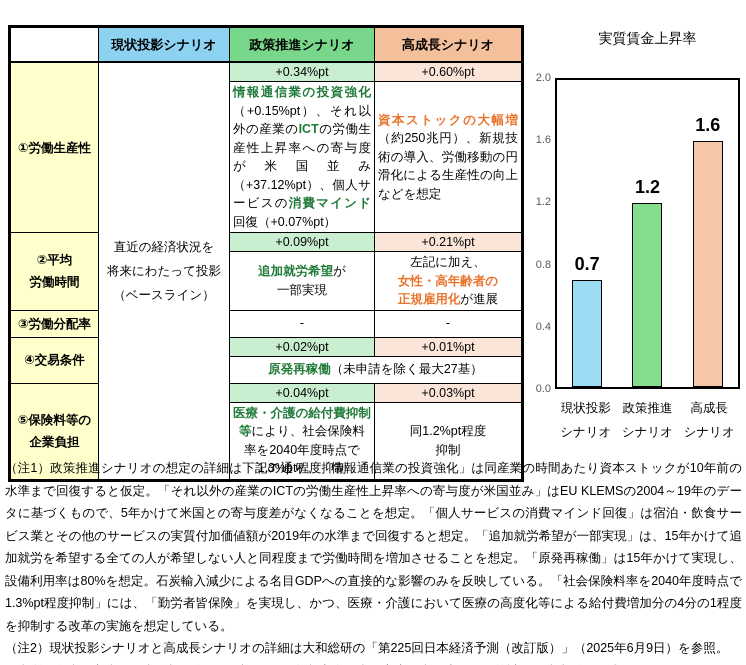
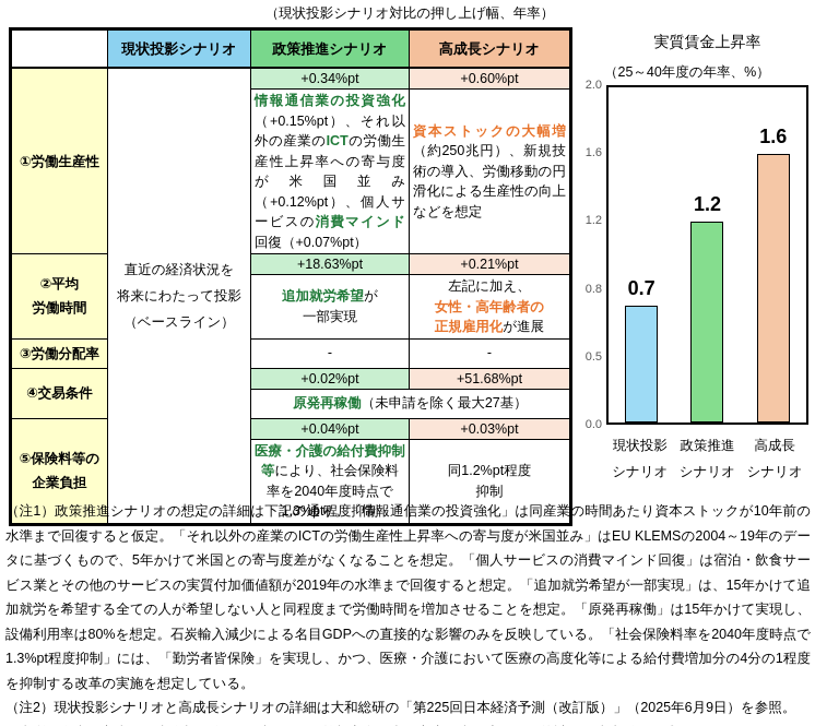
+ （現状投影シナリオ対比の押し上げ幅、年率）
  	現状投影シナリオ	政策推進シナリオ	高成長シナリオ
  ①労働生産性	直近の経済状況を 将来にわたって投影 （ベースライン）	+0.34%pt	+0.60%pt
- 情報通信業の投資強化（+0.15%pt）、それ以外の産業のICTの労働生産性上昇率への寄与度が米国並み（+37.12%pt）、個人サービスの消費マインド回復（+0.07%pt）	資本ストックの大幅増（約250兆円）、新規技術の導入、労働移動の円滑化による生産性の向上などを想定
+ 情報通信業の投資強化（+0.15%pt）、それ以外の産業のICTの労働生産性上昇率への寄与度が米国並み（+0.12%pt）、個人サービスの消費マインド回復（+0.07%pt）	資本ストックの大幅増（約250兆円）、新規技術の導入、労働移動の円滑化による生産性の向上などを想定
- ②平均 労働時間	+0.09%pt	+0.21%pt
+ ②平均 労働時間	+18.63%pt	+0.21%pt
  追加就労希望が 一部実現	左記に加え、 女性・高年齢者の 正規雇用化が進展
  ③労働分配率	-	-
- ④交易条件	+0.02%pt	+0.01%pt
+ ④交易条件	+0.02%pt	+51.68%pt
  原発再稼働（未申請を除く最大27基）
  ⑤保険料等の 企業負担	+0.04%pt	+0.03%pt
  医療・介護の給付費抑制等により、社会保険料率を2040年度時点で1.3%pt程度抑制	同1.2%pt程度 抑制
  実質賃金上昇率
+ （25～40年度の年率、%）
  0.0
- 0.4
+ 0.5
  0.8
  1.2
  1.6
  2.0
  0.7
  1.2
  1.6
  現状投影
  シナリオ
  政策推進
  シナリオ
  高成長
  シナリオ
  （注1）政策推進シナリオの想定の詳細は下記の通り。「情報通信業の投資強化」は同産業の時間あたり資本ストックが10年前の水準まで回復すると仮定。「それ以外の産業のICTの労働生産性上昇率への寄与度が米国並み」はEU KLEMSの2004～19年のデータに基づくもので、5年かけて米国との寄与度差がなくなることを想定。「個人サービスの消費マインド回復」は宿泊・飲食サービス業とその他のサービスの実質付加価値額が2019年の水準まで回復すると想定。「追加就労希望が一部実現」は、15年かけて追加就労を希望する全ての人が希望しない人と同程度まで労働時間を増加させることを想定。「原発再稼働」は15年かけて実現し、設備利用率は80%を想定。石炭輸入減少による名目GDPへの直接的な影響のみを反映している。「社会保険料率を2040年度時点で1.3%pt程度抑制」には、「勤労者皆保険」を実現し、かつ、医療・介護において医療の高度化等による給付費増加分の4分の1程度を抑制する改革の実施を想定している。
  （注2）現状投影シナリオと高成長シナリオの詳細は大和総研の「第225回日本経済予測（改訂版）」（2025年6月9日）を参照。
